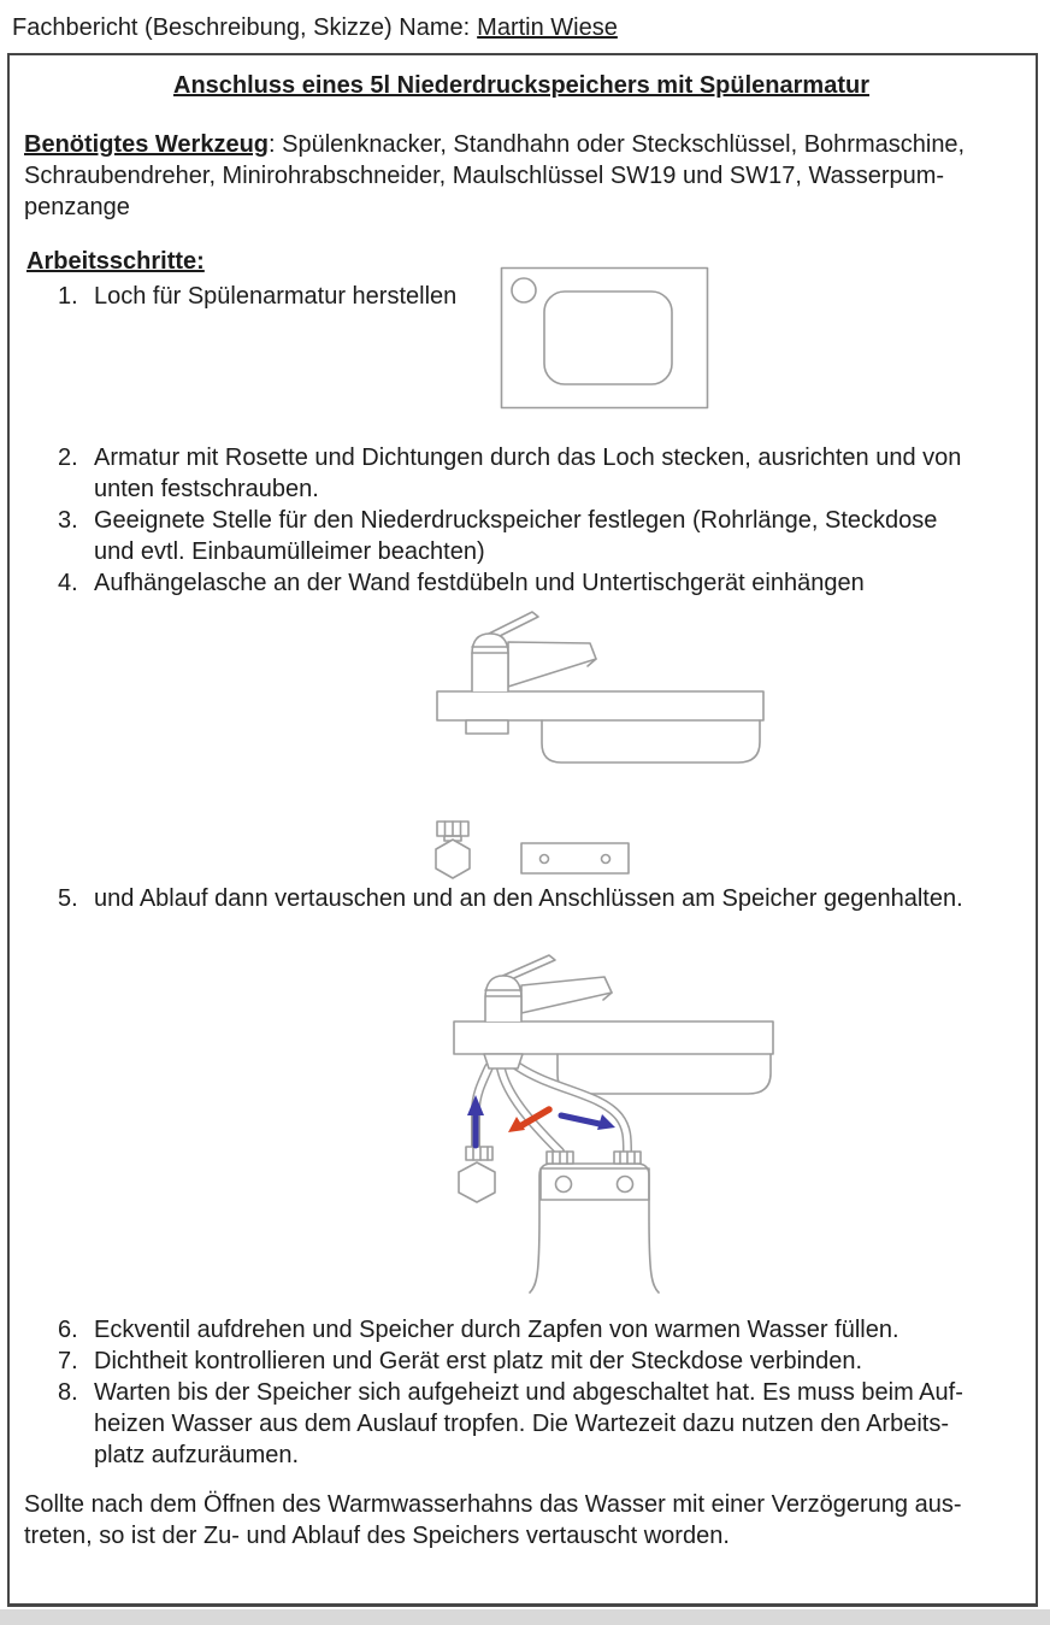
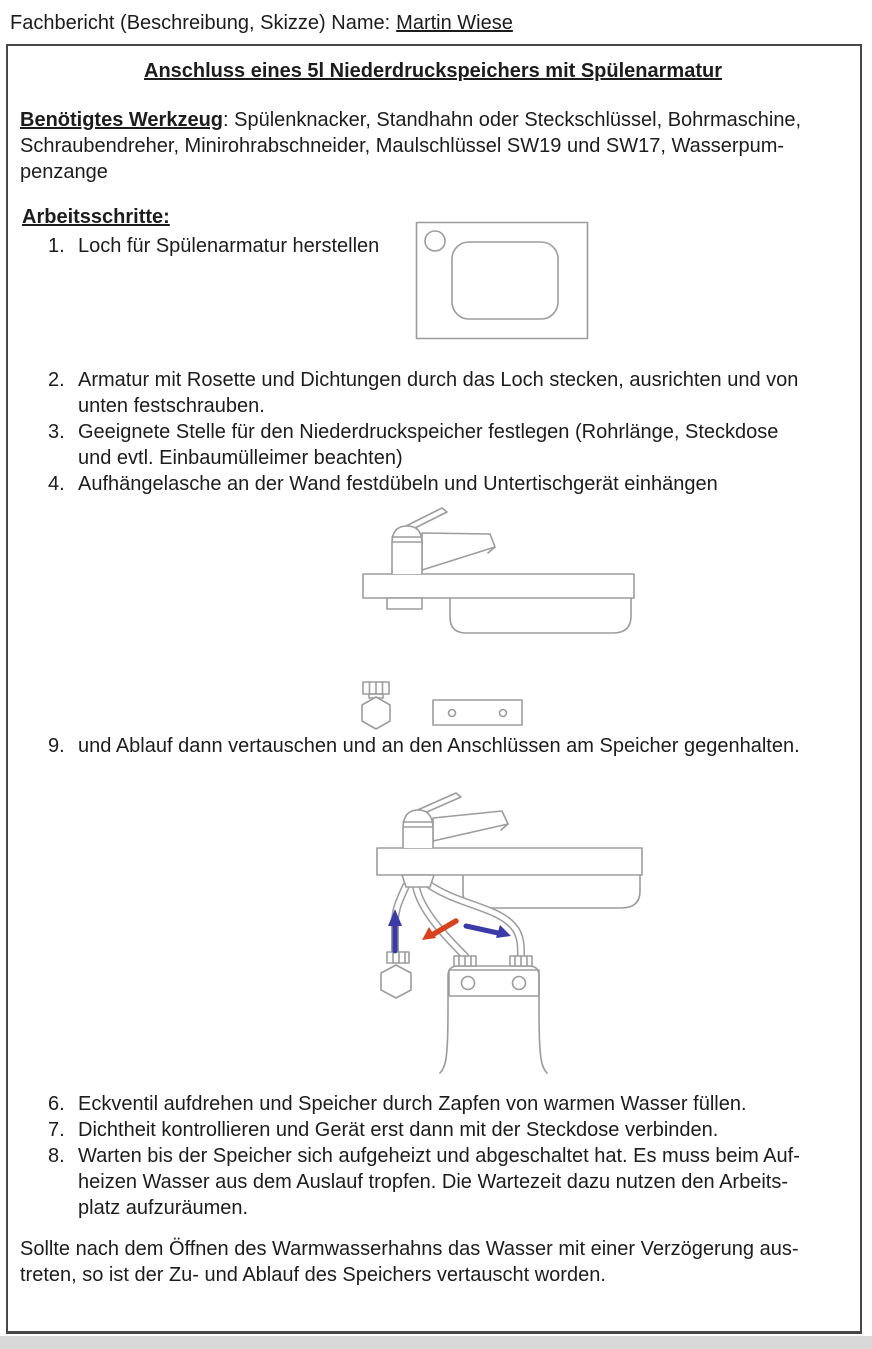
  Fachbericht (Beschreibung, Skizze) Name: Martin Wiese
  Anschluss eines 5l Niederdruckspeichers mit Spülenarmatur
  Benötigtes Werkzeug: Spülenknacker, Standhahn oder Steckschlüssel, Bohrmaschine,
  Schraubendreher, Minirohrabschneider, Maulschlüssel SW19 und SW17, Wasserpum-
  penzange
  Arbeitsschritte:
  1.
  Loch für Spülenarmatur herstellen
  2.
  Armatur mit Rosette und Dichtungen durch das Loch stecken, ausrichten und von
  unten festschrauben.
  3.
  Geeignete Stelle für den Niederdruckspeicher festlegen (Rohrlänge, Steckdose
  und evtl. Einbaumülleimer beachten)
  4.
  Aufhängelasche an der Wand festdübeln und Untertischgerät einhängen
- 5.
+ 9.
  und Ablauf dann vertauschen und an den Anschlüssen am Speicher gegenhalten.
  6.
  Eckventil aufdrehen und Speicher durch Zapfen von warmen Wasser füllen.
  7.
- Dichtheit kontrollieren und Gerät erst platz mit der Steckdose verbinden.
+ Dichtheit kontrollieren und Gerät erst dann mit der Steckdose verbinden.
  8.
  Warten bis der Speicher sich aufgeheizt und abgeschaltet hat. Es muss beim Auf-
  heizen Wasser aus dem Auslauf tropfen. Die Wartezeit dazu nutzen den Arbeits-
  platz aufzuräumen.
  Sollte nach dem Öffnen des Warmwasserhahns das Wasser mit einer Verzögerung aus-
  treten, so ist der Zu- und Ablauf des Speichers vertauscht worden.
